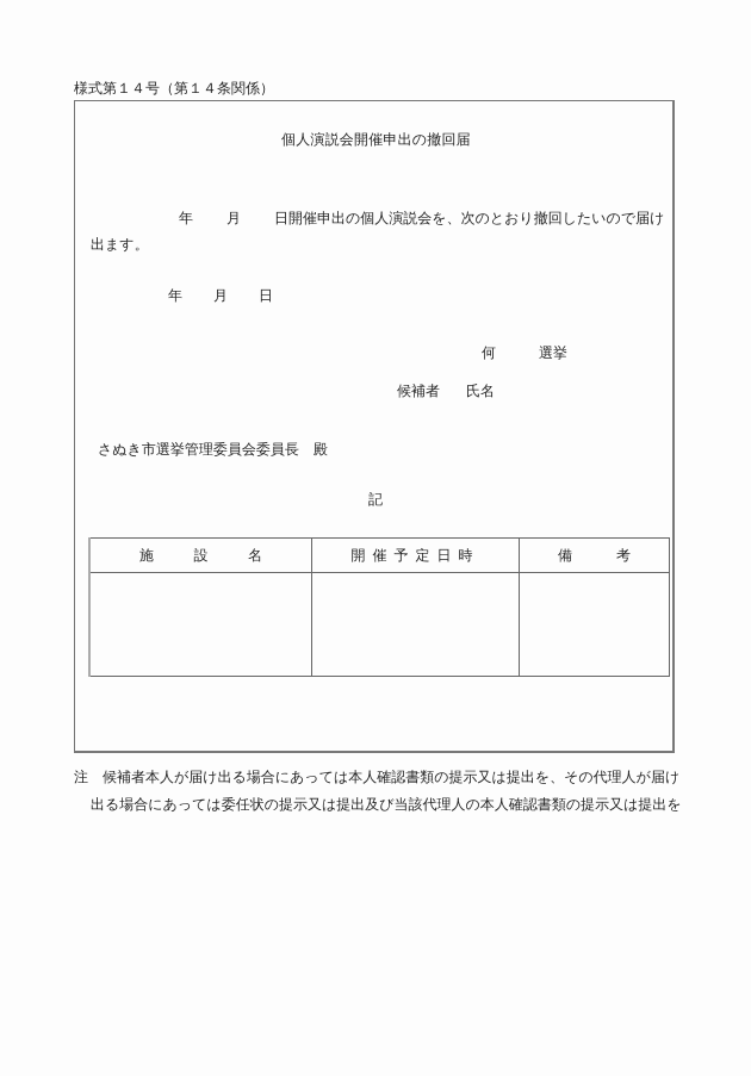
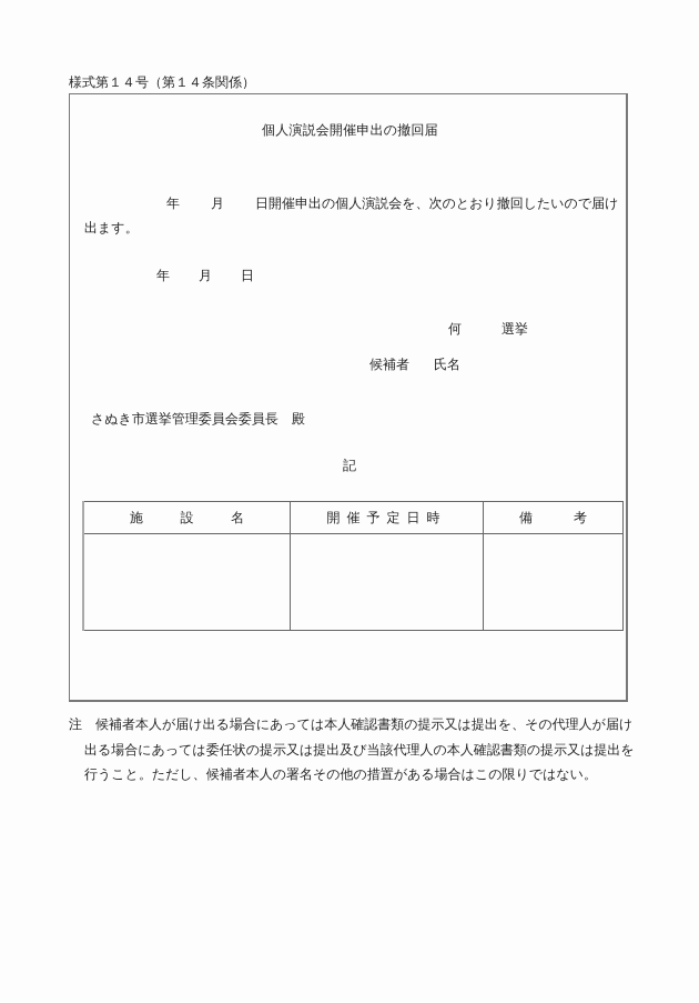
  様式第１４号（第１４条関係）
  個人演説会開催申出の撤回届
  年 月 日開催申出の個人演説会を、次のとおり撤回したいので届け
  出ます。
  年 月 日
  何 選挙
  候補者 氏名
  さぬき市選挙管理委員会委員長 殿
  記
  施 設 名	開催予定日時	備 考
  注 候補者本人が届け出る場合にあっては本人確認書類の提示又は提出を、その代理人が届け
  出る場合にあっては委任状の提示又は提出及び当該代理人の本人確認書類の提示又は提出を
+ 行うこと。ただし、候補者本人の署名その他の措置がある場合はこの限りではない。
